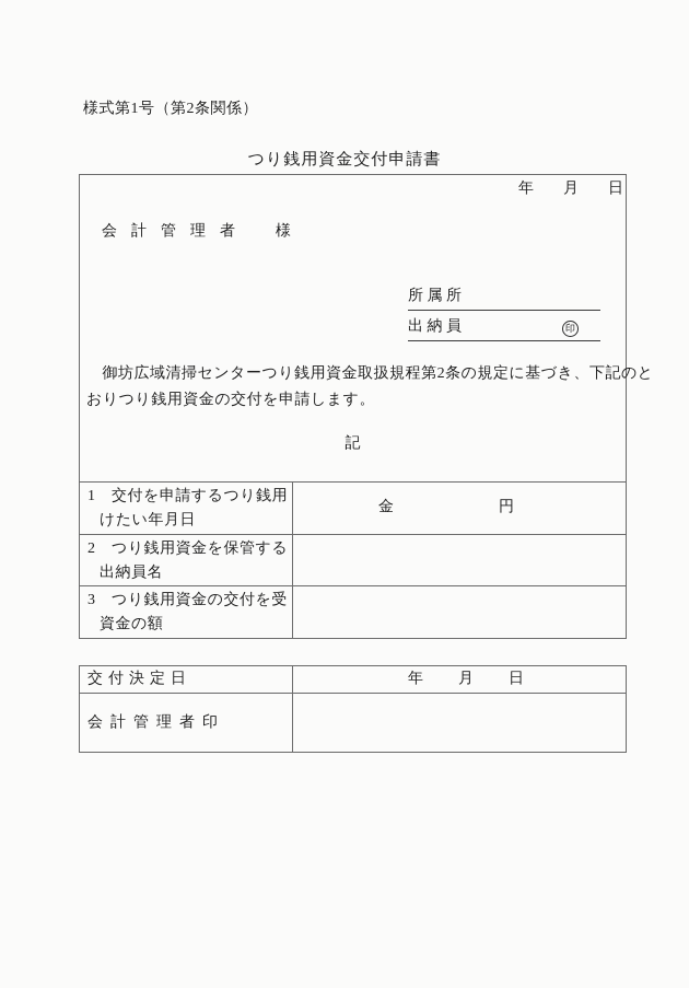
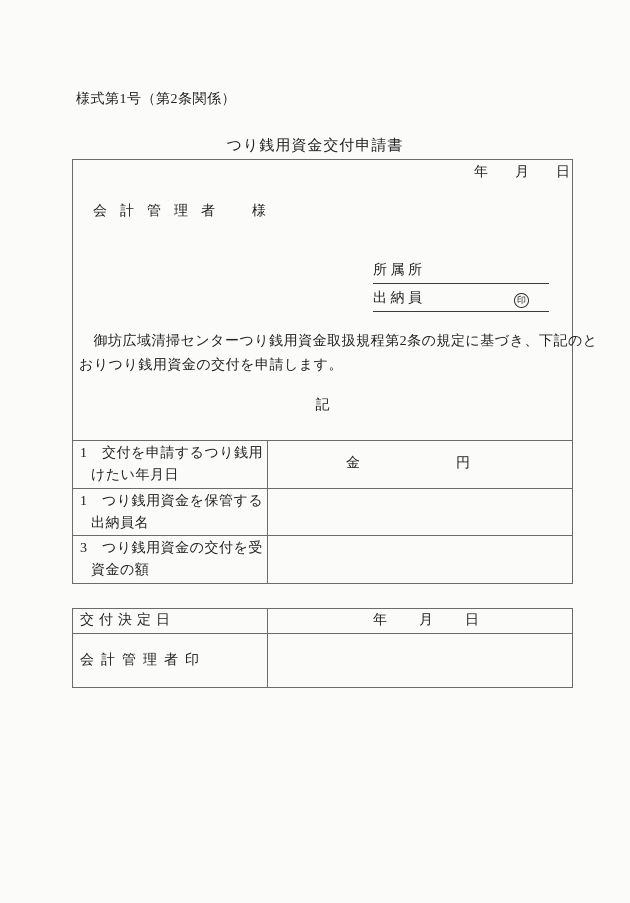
  様式第1号（第2条関係）
  つり銭用資金交付申請書
  年
  月
  日
  会計管理者 様
  所属所
  出納員
  印
  御坊広域清掃センターつり銭用資金取扱規程第2条の規定に基づき、下記のと
  おりつり銭用資金の交付を申請します。
  記
  1 交付を申請するつり銭用
  けたい年月日
  金
  円
- 2 つり銭用資金を保管する
+ 1 つり銭用資金を保管する
  出納員名
  3 つり銭用資金の交付を受
  資金の額
  交付決定日
  年
  月
  日
  会計管理者印
